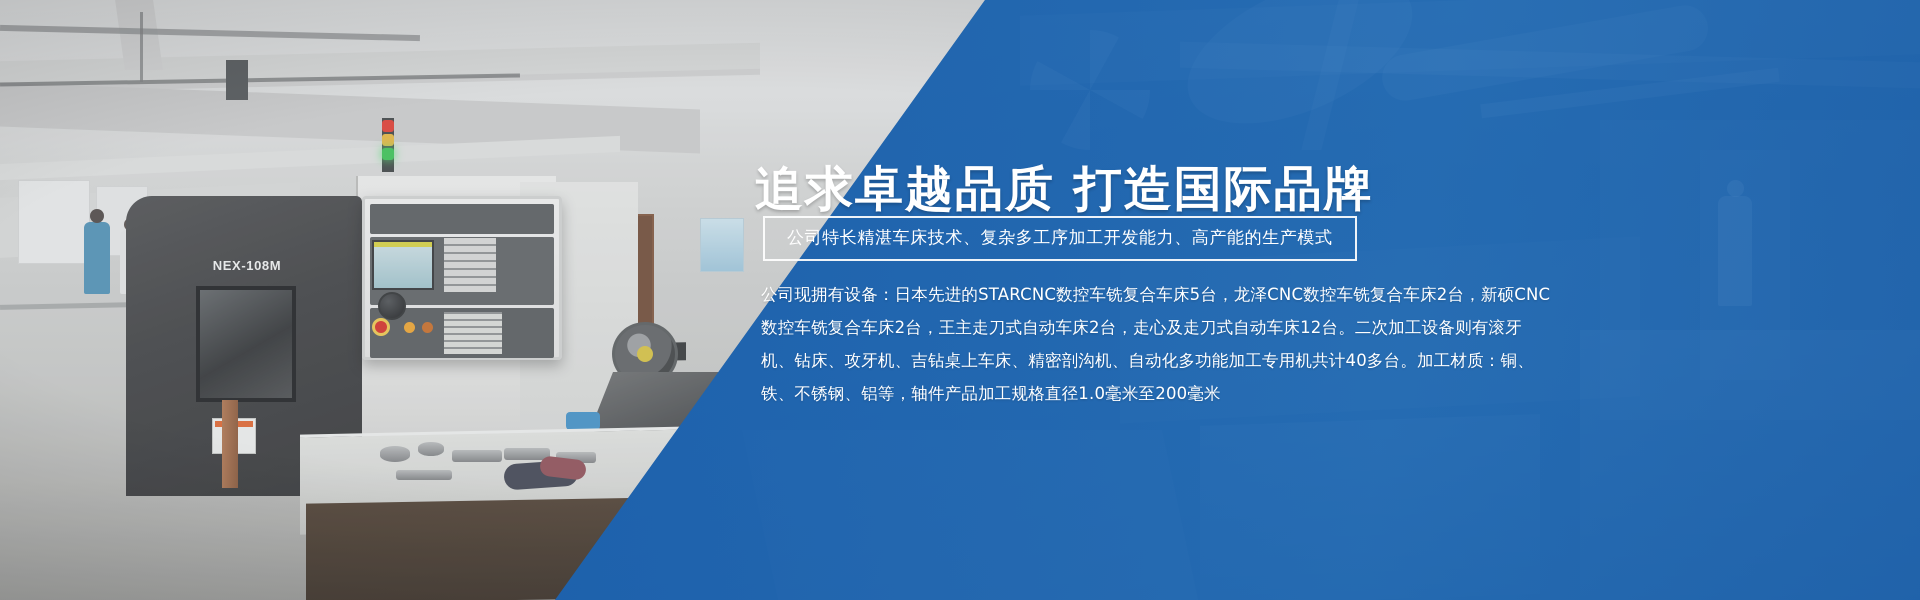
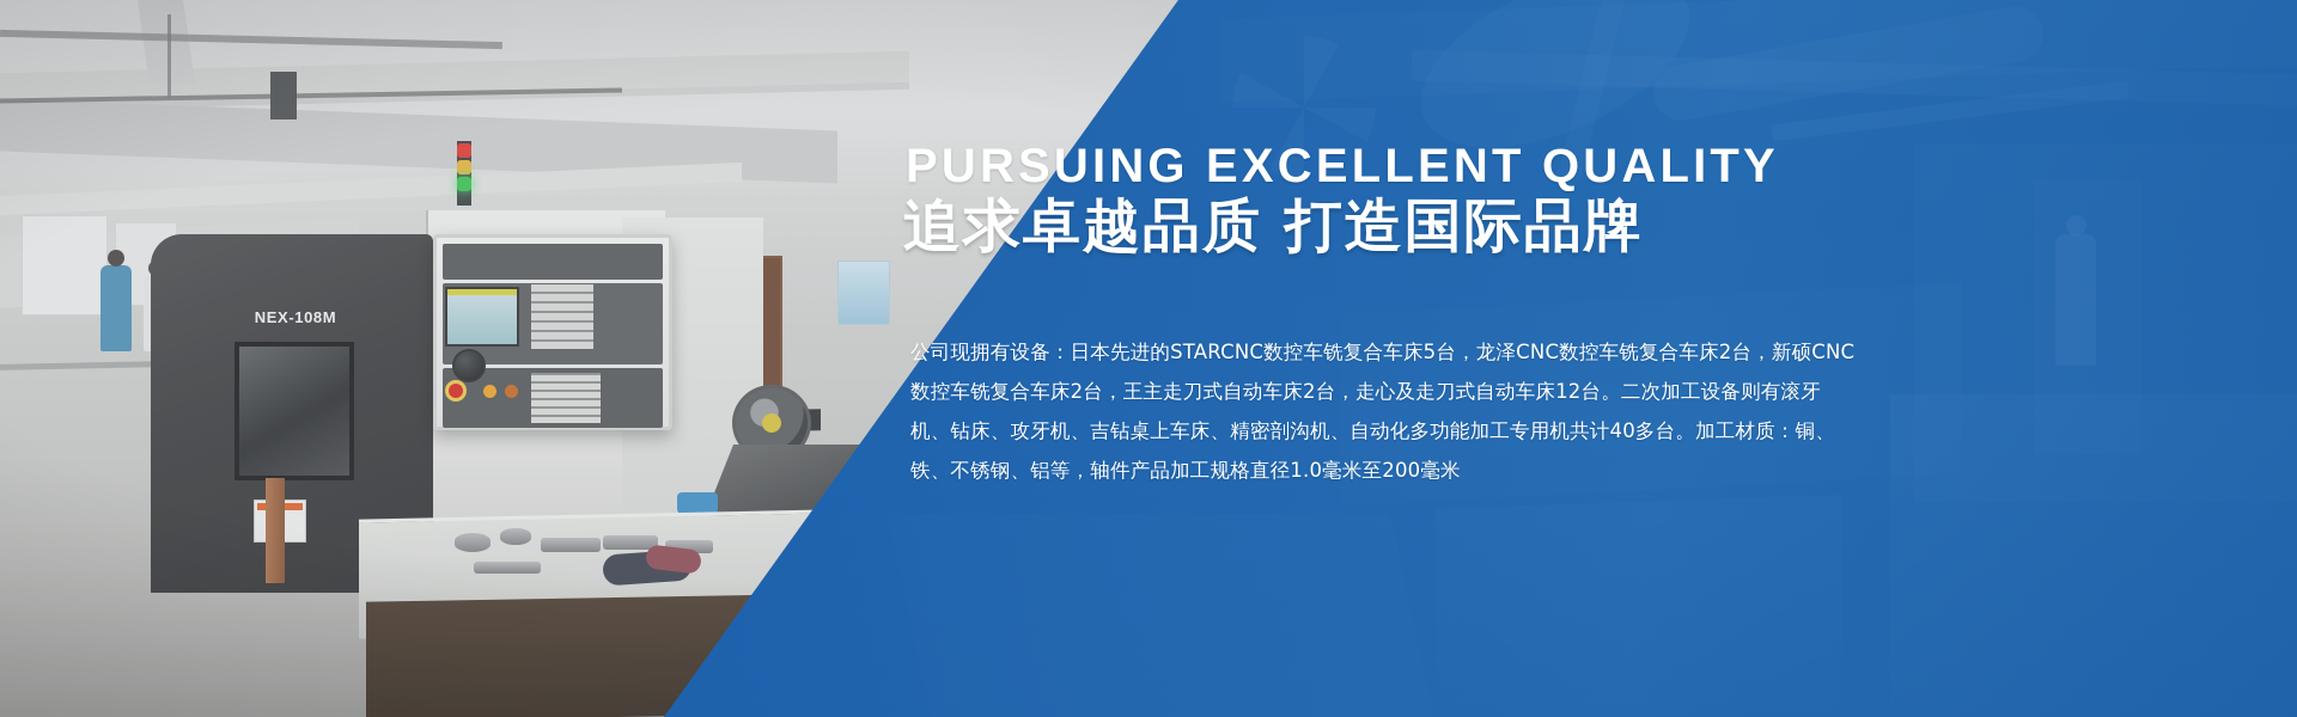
+ PURSUING EXCELLENT QUALITY
  追求卓越品质 打造国际品牌
- 公司特长精湛车床技术、复杂多工序加工开发能力、高产能的生产模式
  公司现拥有设备：日本先进的STARCNC数控车铣复合车床5台，龙泽CNC数控车铣复合车床2台，新硕CNC数控车铣复合车床2台，王主走刀式自动车床2台，走心及走刀式自动车床12台。二次加工设备则有滚牙机、钻床、攻牙机、吉钻桌上车床、精密剖沟机、自动化多功能加工专用机共计40多台。加工材质：铜、铁、不锈钢、铝等，轴件产品加工规格直径1.0毫米至200毫米
